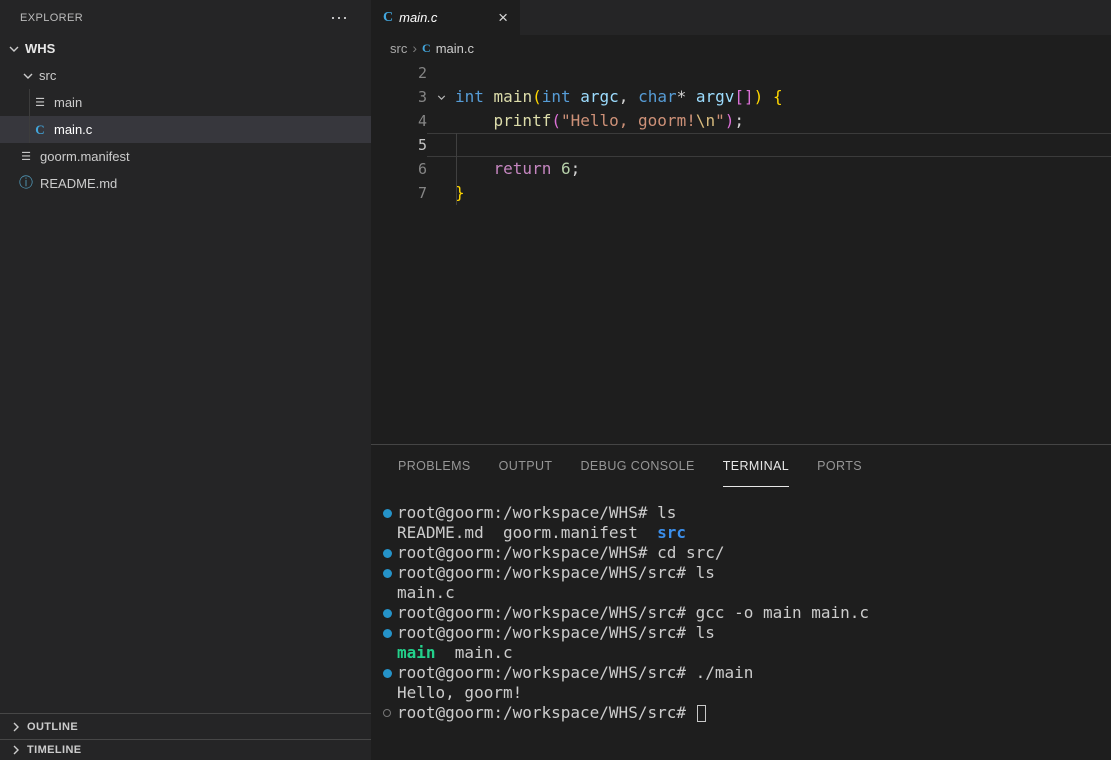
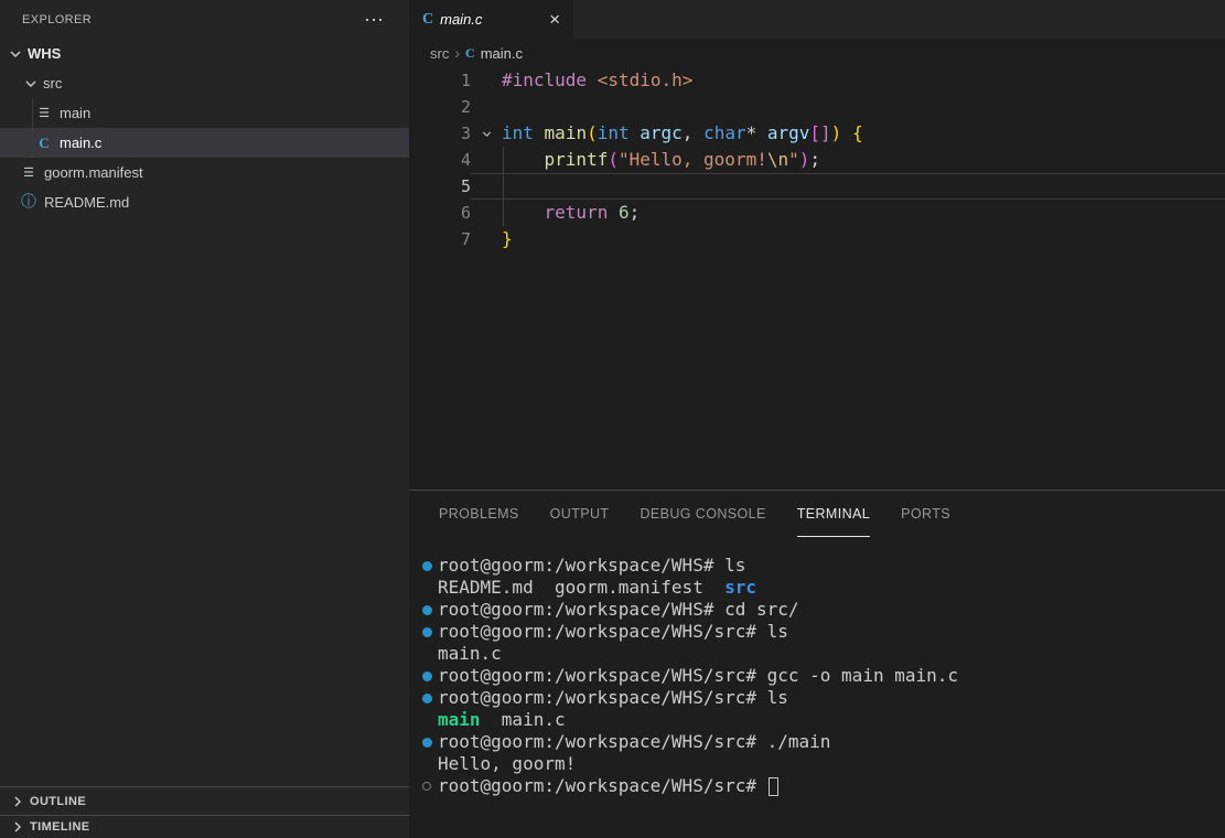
  EXPLORER
  ⋯
  WHS
  src
  ☰
  main
  C
  main.c
  ☰
  goorm.manifest
  ⓘ
  README.md
  OUTLINE
  TIMELINE
  C
  main.c
  ×
  src
  ›
  C
  main.c
+ 1
+ #include <stdio.h>
  2
  3
  int main(int argc, char* argv[]) {
  4
  printf("Hello, goorm!\n");
  5
  6
  return 6;
  7
  }
  PROBLEMS
  OUTPUT
  DEBUG CONSOLE
  TERMINAL
  PORTS
  root@goorm:/workspace/WHS# ls
  README.md goorm.manifest src
  root@goorm:/workspace/WHS# cd src/
  root@goorm:/workspace/WHS/src# ls
  main.c
  root@goorm:/workspace/WHS/src# gcc -o main main.c
  root@goorm:/workspace/WHS/src# ls
  main main.c
  root@goorm:/workspace/WHS/src# ./main
  Hello, goorm!
  root@goorm:/workspace/WHS/src#
